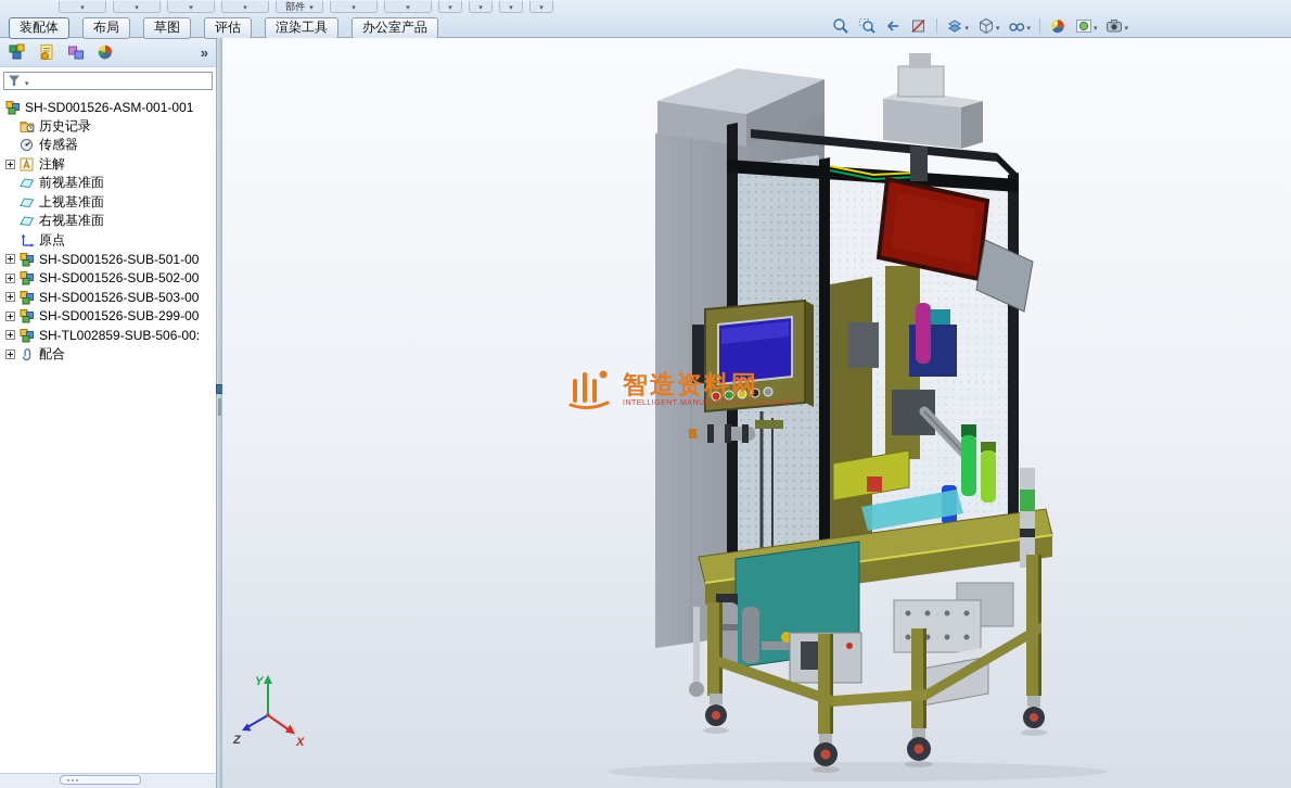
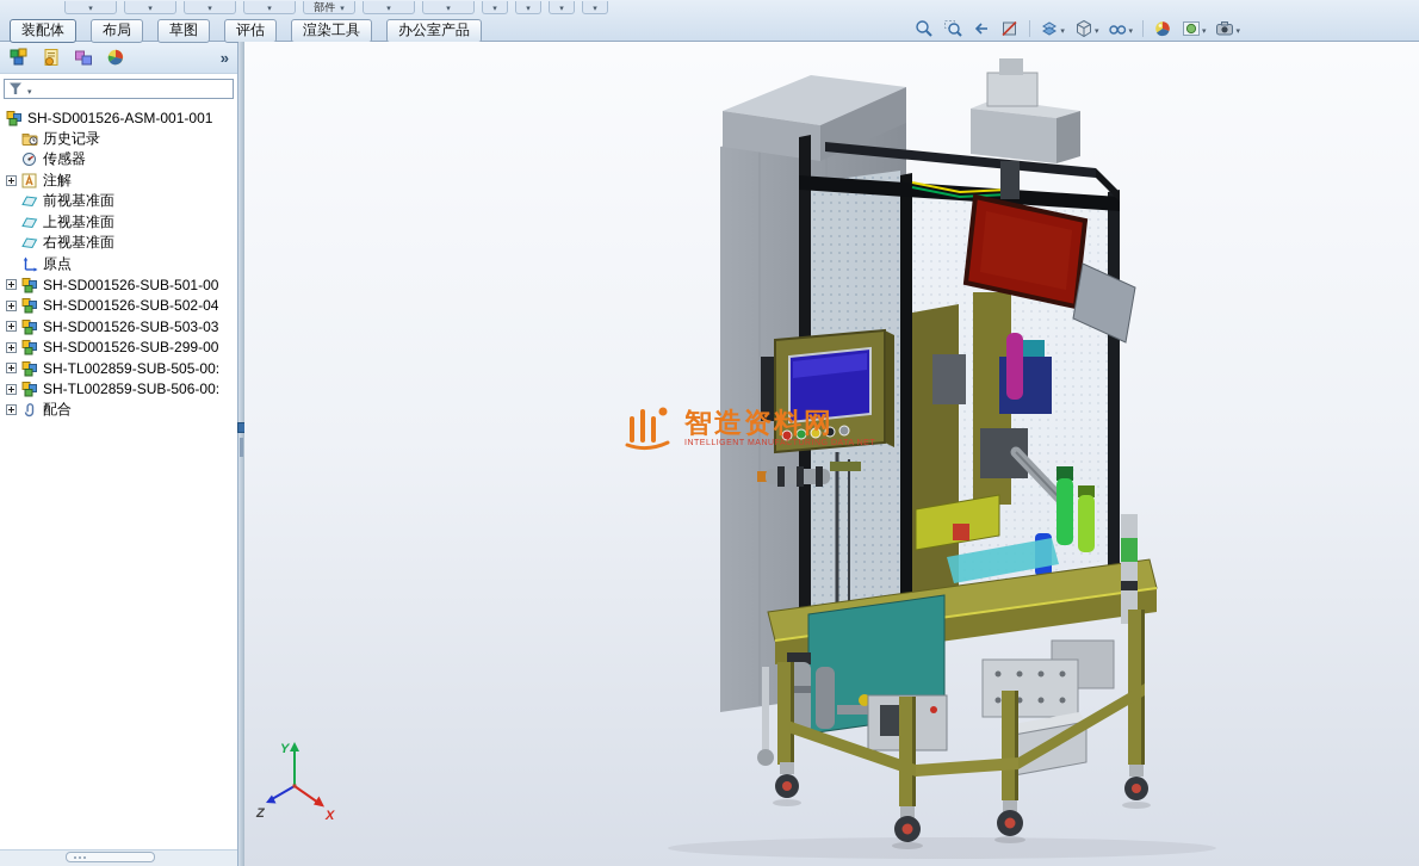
  部件
  装配体
  布局
  草图
  评估
  渲染工具
  办公室产品
  »
  SH-SD001526-ASM-001-001
  历史记录
  传感器
  注解
  前视基准面
  上视基准面
  右视基准面
  原点
  SH-SD001526-SUB-501-00
- SH-SD001526-SUB-502-00
+ SH-SD001526-SUB-502-04
- SH-SD001526-SUB-503-00
+ SH-SD001526-SUB-503-03
  SH-SD001526-SUB-299-00
+ SH-TL002859-SUB-505-00:
  SH-TL002859-SUB-506-00:
  配合
  智造资料网
  Y
  X
  Z
